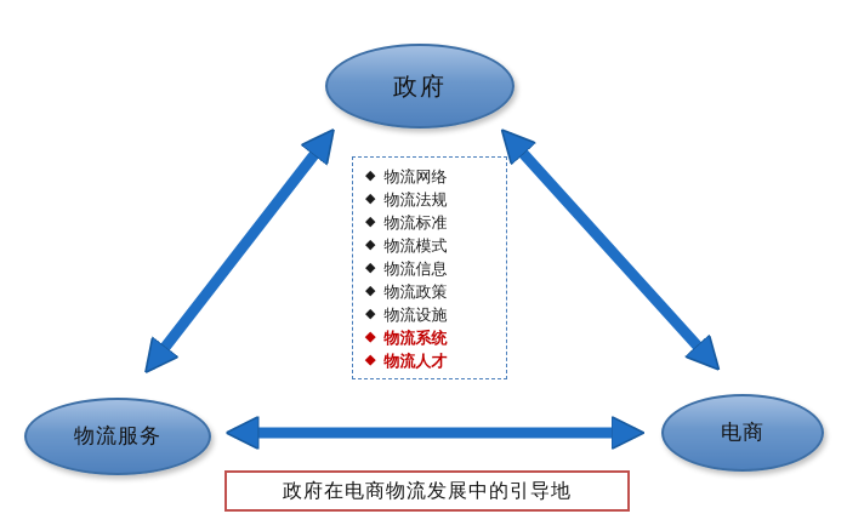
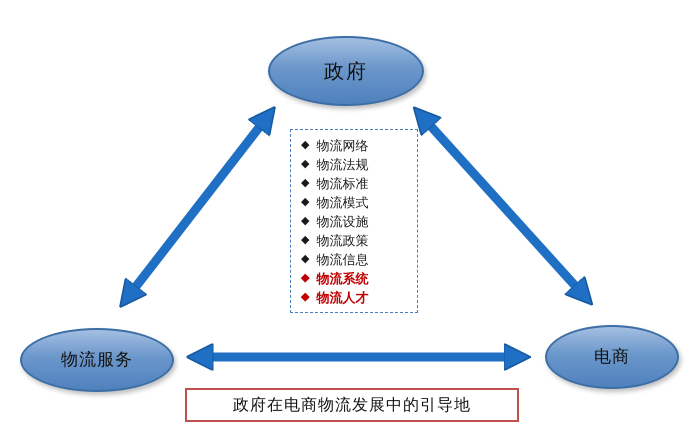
  政府
  物流服务
  电商
  ◆
  物流网络
  ◆
  物流法规
  ◆
  物流标准
  ◆
  物流模式
  ◆
- 物流信息
+ 物流设施
  ◆
  物流政策
  ◆
- 物流设施
+ 物流信息
  ◆
  物流系统
  ◆
  物流人才
  政府在电商物流发展中的引导地
